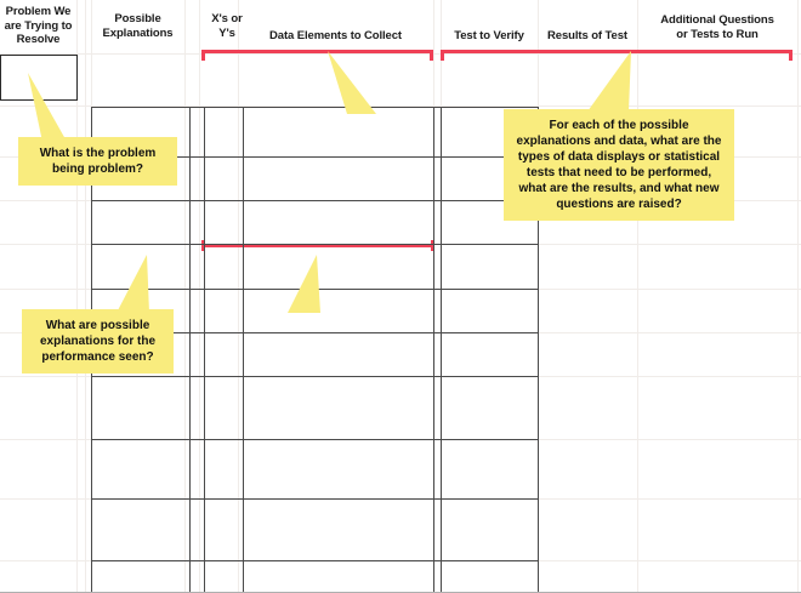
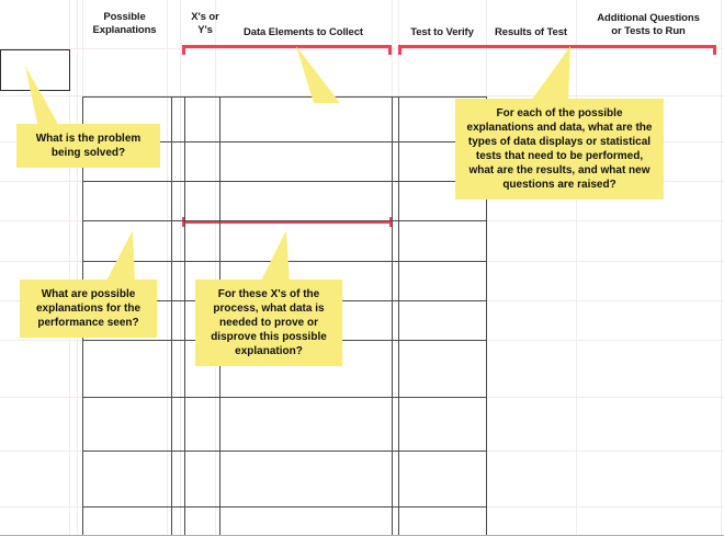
- Problem We
- are Trying to
- Resolve
  Possible
  Explanations
  X's or
  Y's
  Data Elements to Collect
  Test to Verify
  Results of Test
  Additional Questions
  or Tests to Run
- What is the problem being problem?
+ What is the problem being solved?
  For each of the possible explanations and data, what are the types of data displays or statistical tests that need to be performed, what are the results, and what new questions are raised?
  What are possible explanations for the performance seen?
+ For these X's of the process, what data is needed to prove or disprove this possible explanation?
